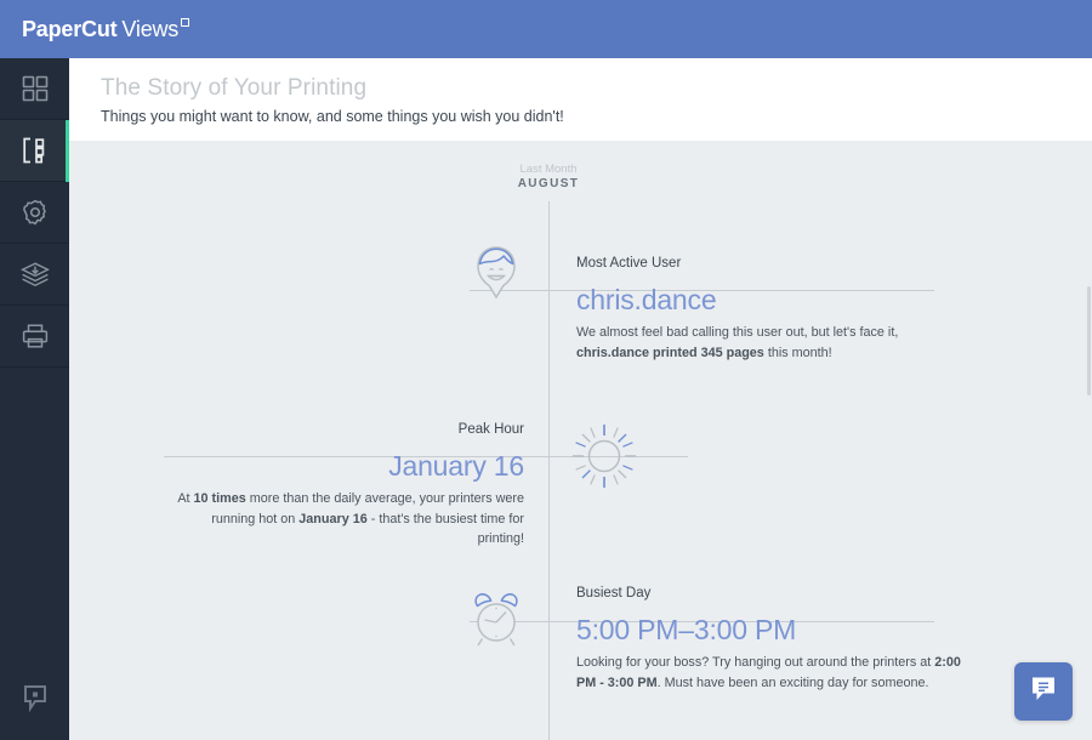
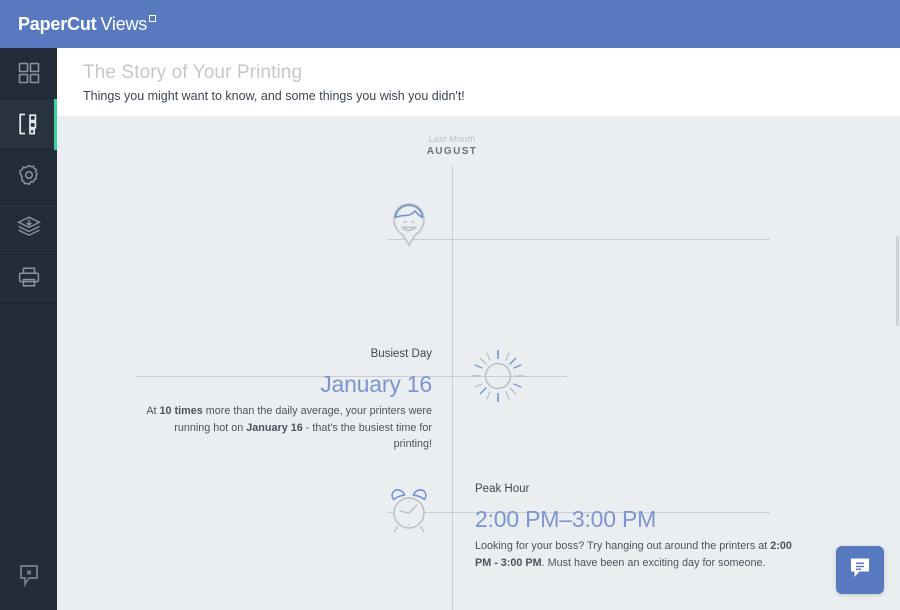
  PaperCut
  Views
  The Story of Your Printing
  Things you might want to know, and some things you wish you didn't!
  Last Month
  AUGUST
- Most Active User
- chris.dance
- We almost feel bad calling this user out, but let's face it, chris.dance printed 345 pages this month!
- Peak Hour
+ Busiest Day
  January 16
  At 10 times more than the daily average, your printers were running hot on January 16 - that's the busiest time for printing!
- Busiest Day
+ Peak Hour
- 5:00 PM–3:00 PM
+ 2:00 PM–3:00 PM
  Looking for your boss? Try hanging out around the printers at 2:00 PM - 3:00 PM. Must have been an exciting day for someone.
